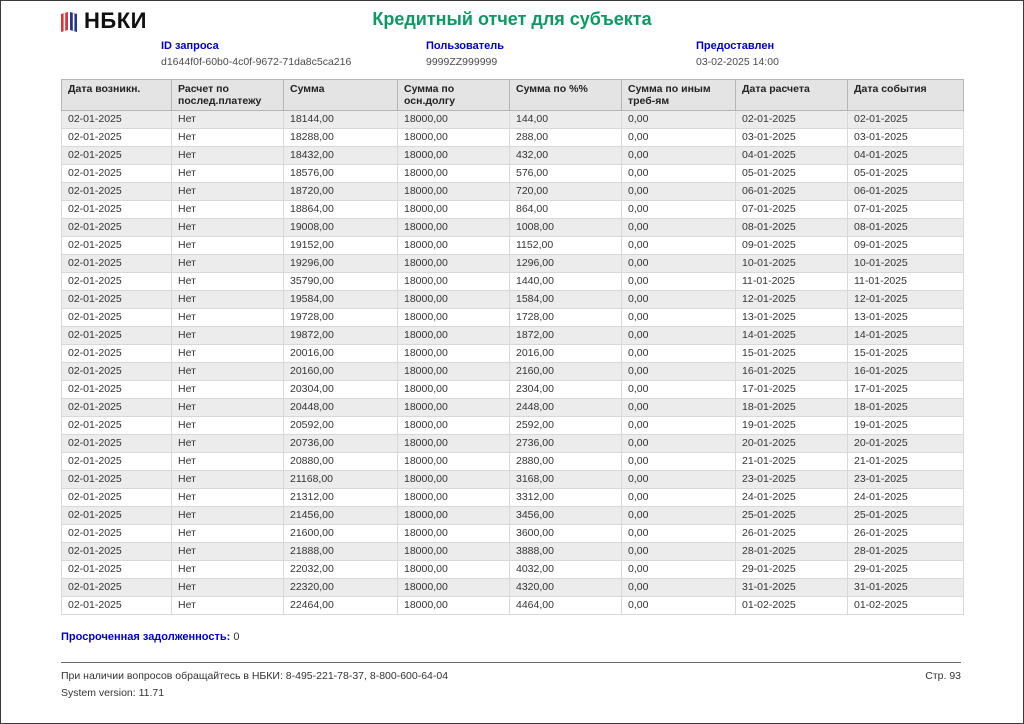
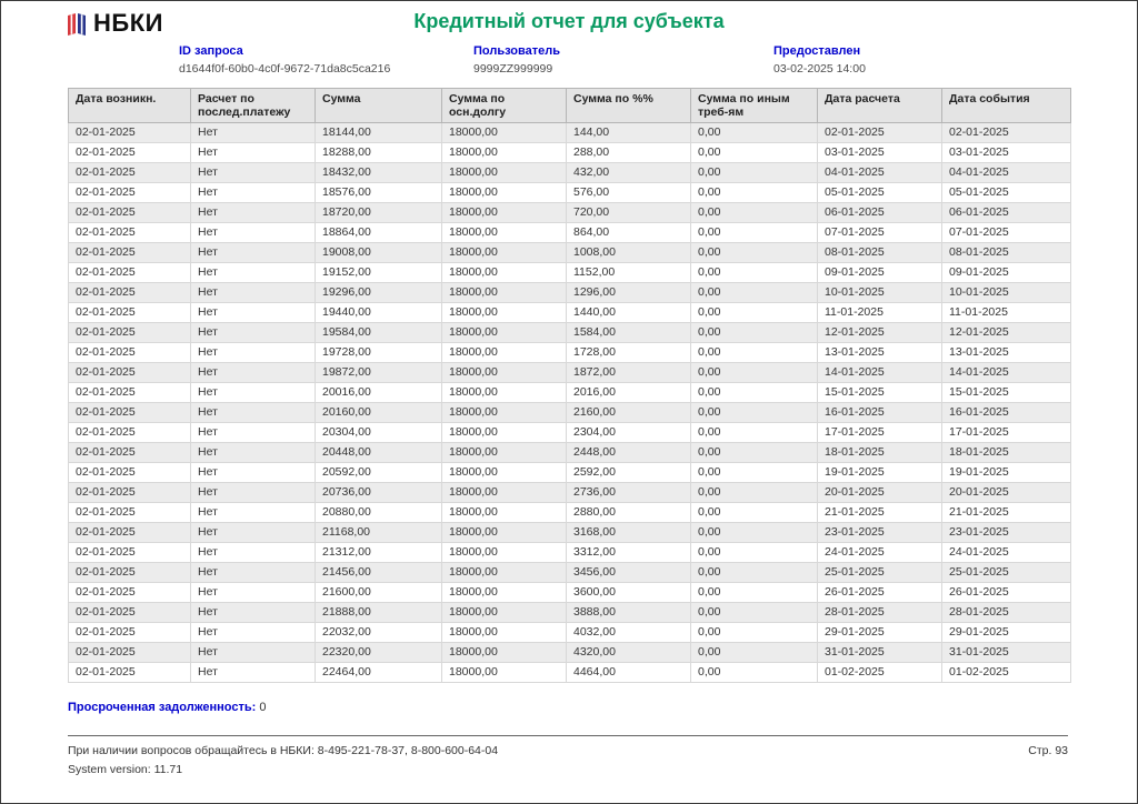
  НБКИ
  Кредитный отчет для субъекта
  ID запроса
  d1644f0f-60b0-4c0f-9672-71da8c5ca216
  Пользователь
  9999ZZ999999
  Предоставлен
  03-02-2025 14:00
  Дата возникн.	Расчет по послед.платежу	Сумма	Сумма по осн.долгу	Сумма по %%	Сумма по иным треб-ям	Дата расчета	Дата события
  02-01-2025	Нет	18144,00	18000,00	144,00	0,00	02-01-2025	02-01-2025
  02-01-2025	Нет	18288,00	18000,00	288,00	0,00	03-01-2025	03-01-2025
  02-01-2025	Нет	18432,00	18000,00	432,00	0,00	04-01-2025	04-01-2025
  02-01-2025	Нет	18576,00	18000,00	576,00	0,00	05-01-2025	05-01-2025
  02-01-2025	Нет	18720,00	18000,00	720,00	0,00	06-01-2025	06-01-2025
  02-01-2025	Нет	18864,00	18000,00	864,00	0,00	07-01-2025	07-01-2025
  02-01-2025	Нет	19008,00	18000,00	1008,00	0,00	08-01-2025	08-01-2025
  02-01-2025	Нет	19152,00	18000,00	1152,00	0,00	09-01-2025	09-01-2025
  02-01-2025	Нет	19296,00	18000,00	1296,00	0,00	10-01-2025	10-01-2025
- 02-01-2025	Нет	35790,00	18000,00	1440,00	0,00	11-01-2025	11-01-2025
+ 02-01-2025	Нет	19440,00	18000,00	1440,00	0,00	11-01-2025	11-01-2025
  02-01-2025	Нет	19584,00	18000,00	1584,00	0,00	12-01-2025	12-01-2025
  02-01-2025	Нет	19728,00	18000,00	1728,00	0,00	13-01-2025	13-01-2025
  02-01-2025	Нет	19872,00	18000,00	1872,00	0,00	14-01-2025	14-01-2025
  02-01-2025	Нет	20016,00	18000,00	2016,00	0,00	15-01-2025	15-01-2025
  02-01-2025	Нет	20160,00	18000,00	2160,00	0,00	16-01-2025	16-01-2025
  02-01-2025	Нет	20304,00	18000,00	2304,00	0,00	17-01-2025	17-01-2025
  02-01-2025	Нет	20448,00	18000,00	2448,00	0,00	18-01-2025	18-01-2025
  02-01-2025	Нет	20592,00	18000,00	2592,00	0,00	19-01-2025	19-01-2025
  02-01-2025	Нет	20736,00	18000,00	2736,00	0,00	20-01-2025	20-01-2025
  02-01-2025	Нет	20880,00	18000,00	2880,00	0,00	21-01-2025	21-01-2025
  02-01-2025	Нет	21168,00	18000,00	3168,00	0,00	23-01-2025	23-01-2025
  02-01-2025	Нет	21312,00	18000,00	3312,00	0,00	24-01-2025	24-01-2025
  02-01-2025	Нет	21456,00	18000,00	3456,00	0,00	25-01-2025	25-01-2025
  02-01-2025	Нет	21600,00	18000,00	3600,00	0,00	26-01-2025	26-01-2025
  02-01-2025	Нет	21888,00	18000,00	3888,00	0,00	28-01-2025	28-01-2025
  02-01-2025	Нет	22032,00	18000,00	4032,00	0,00	29-01-2025	29-01-2025
  02-01-2025	Нет	22320,00	18000,00	4320,00	0,00	31-01-2025	31-01-2025
  02-01-2025	Нет	22464,00	18000,00	4464,00	0,00	01-02-2025	01-02-2025
  Просроченная задолженность: 0
  При наличии вопросов обращайтесь в НБКИ: 8-495-221-78-37, 8-800-600-64-04
  Стр. 93
  System version: 11.71
